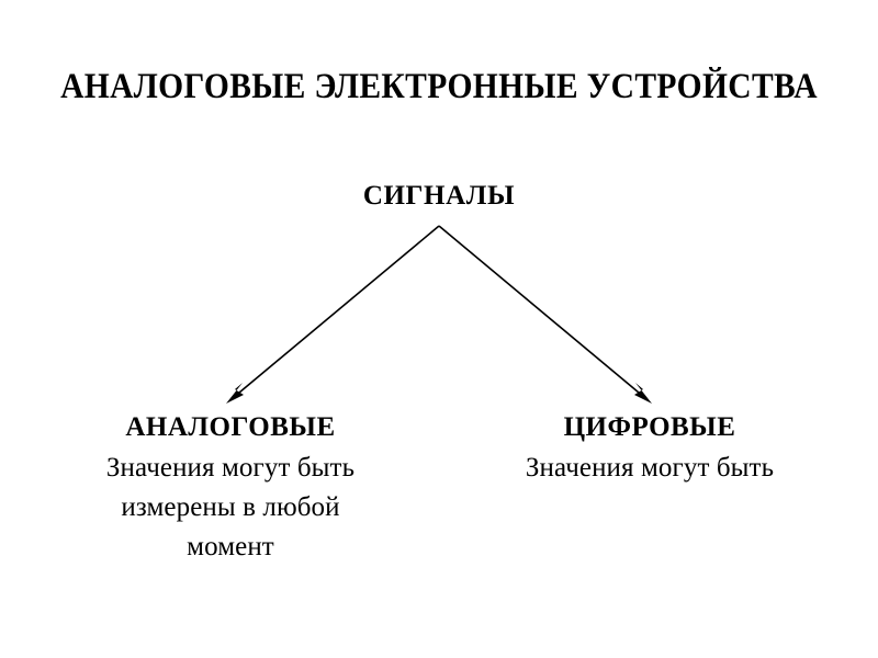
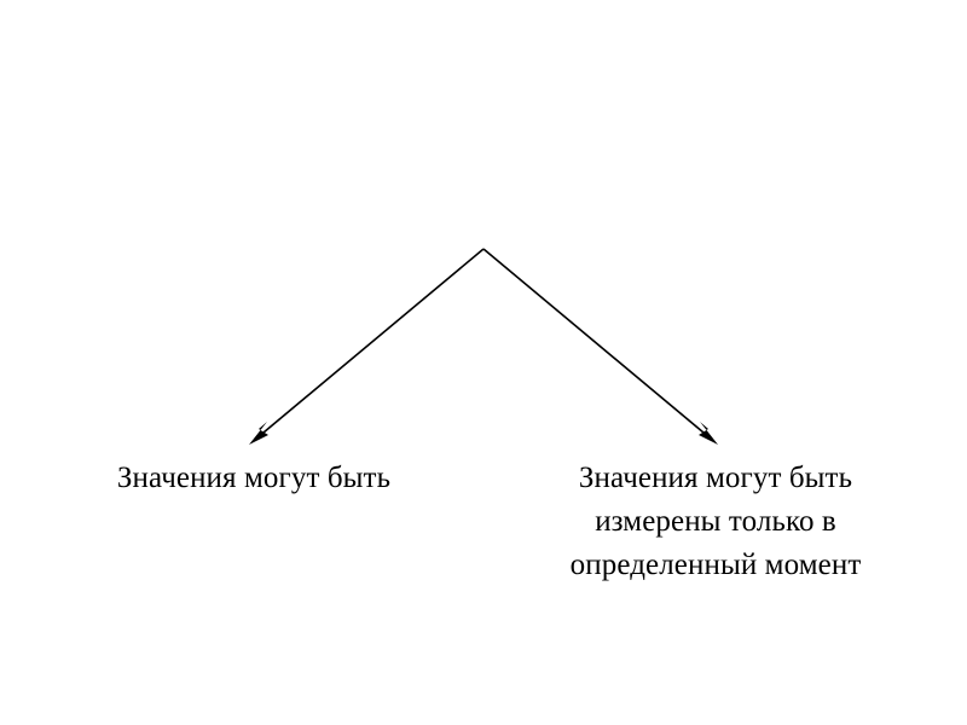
- АНАЛОГОВЫЕ ЭЛЕКТРОННЫЕ УСТРОЙСТВА
- СИГНАЛЫ
- АНАЛОГОВЫЕ
  Значения могут быть
- измерены в любой
- момент
- ЦИФРОВЫЕ
  Значения могут быть
+ измерены только в
+ определенный момент
